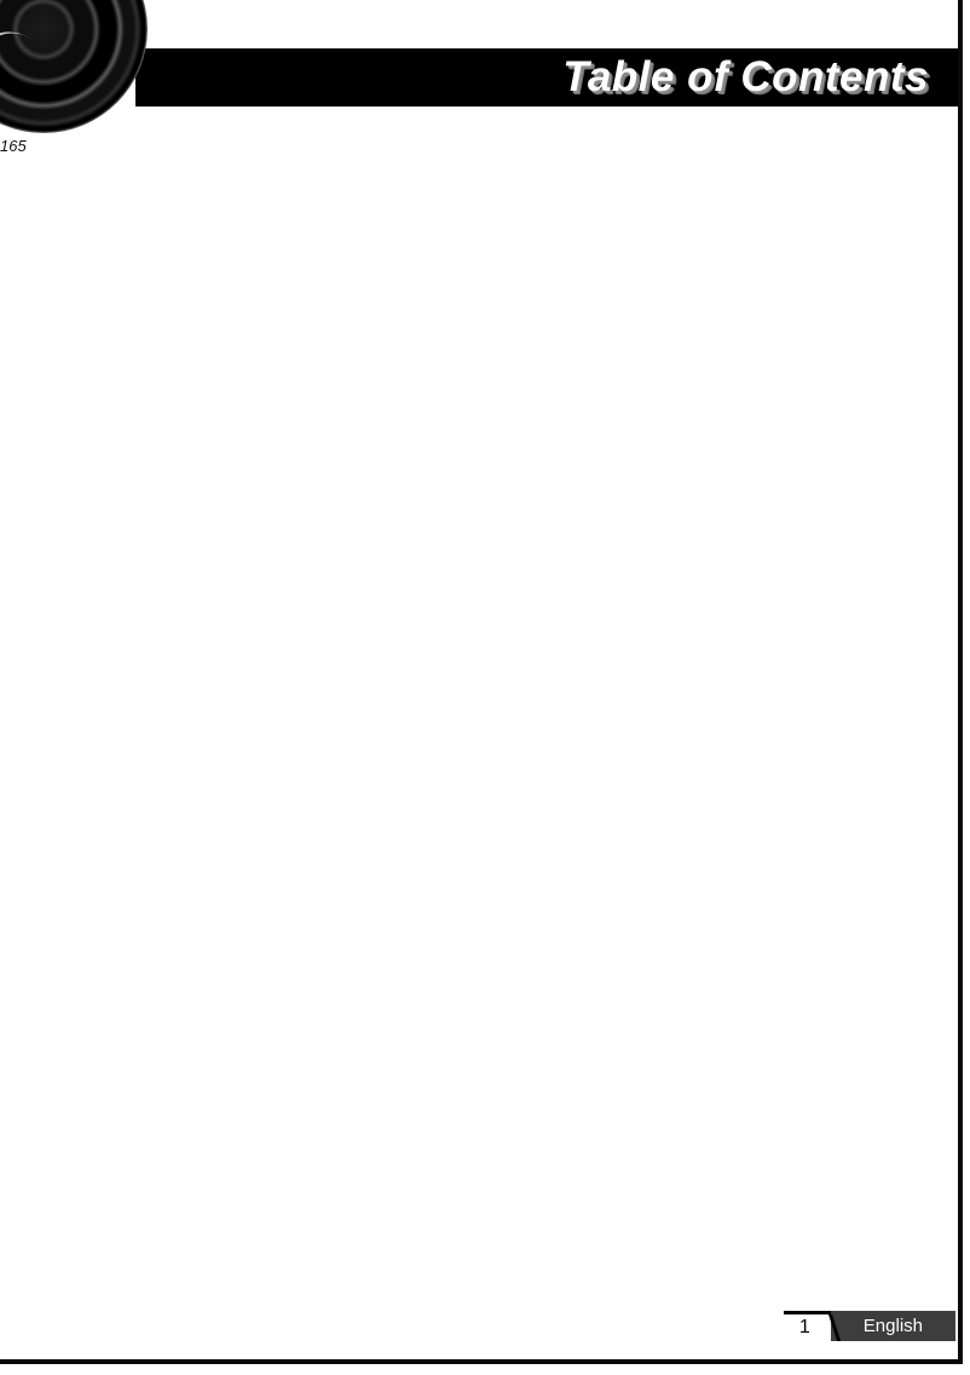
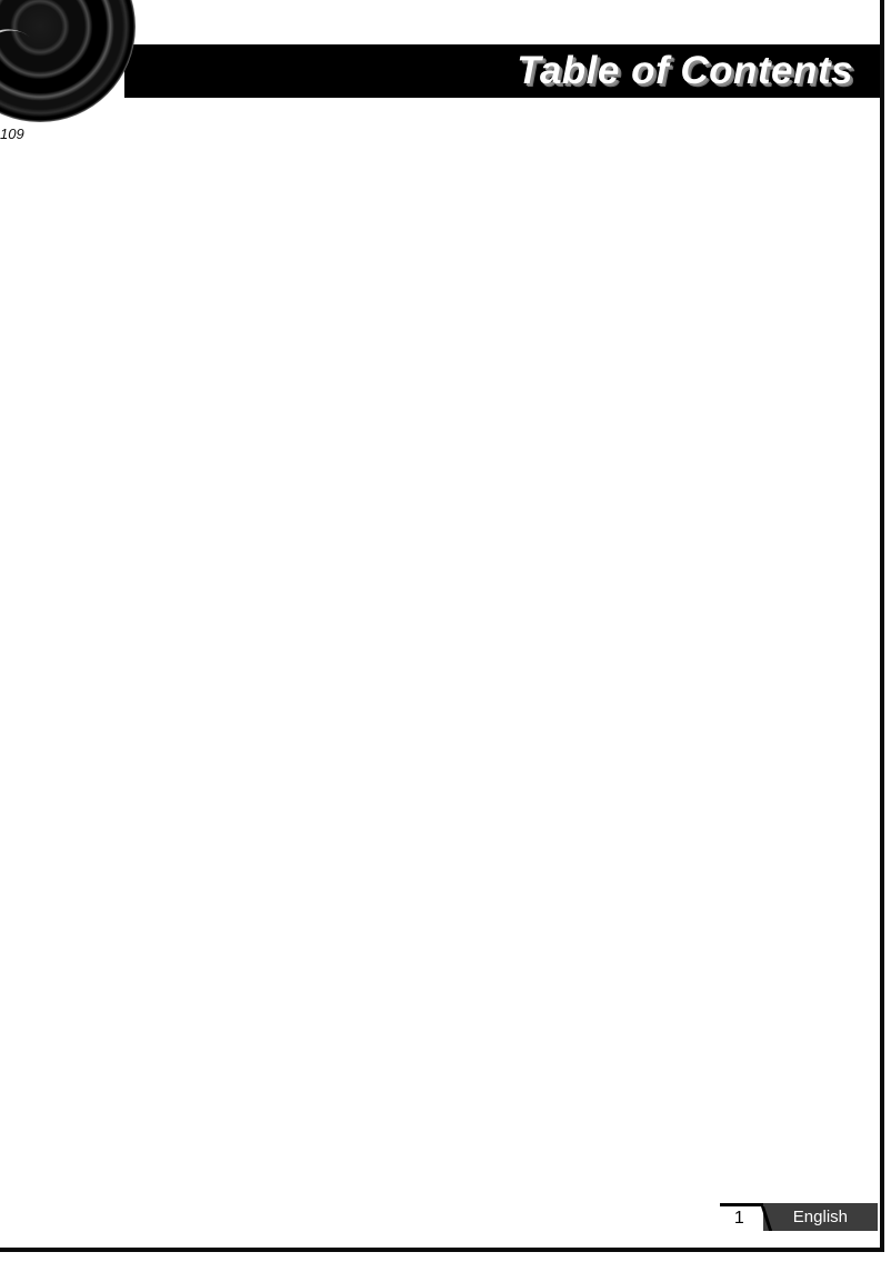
  Table of Contents
- 165
+ 109
  1
  English
